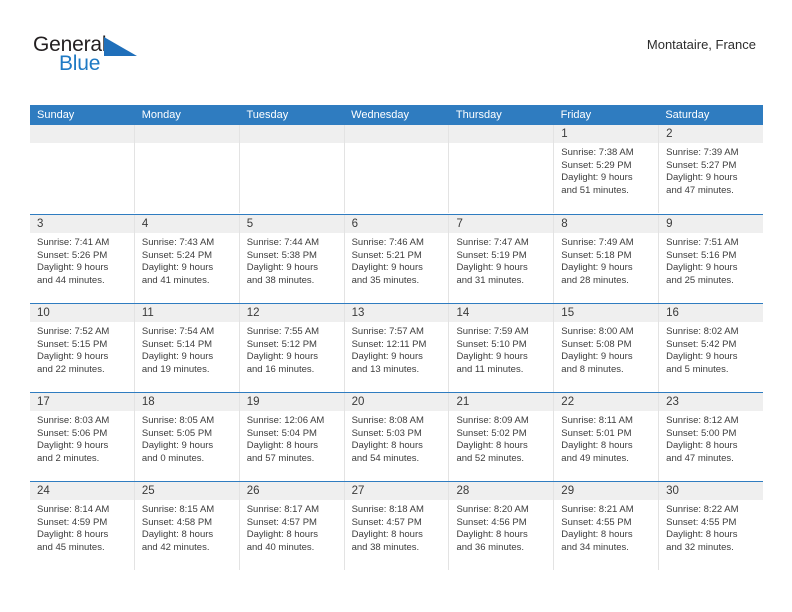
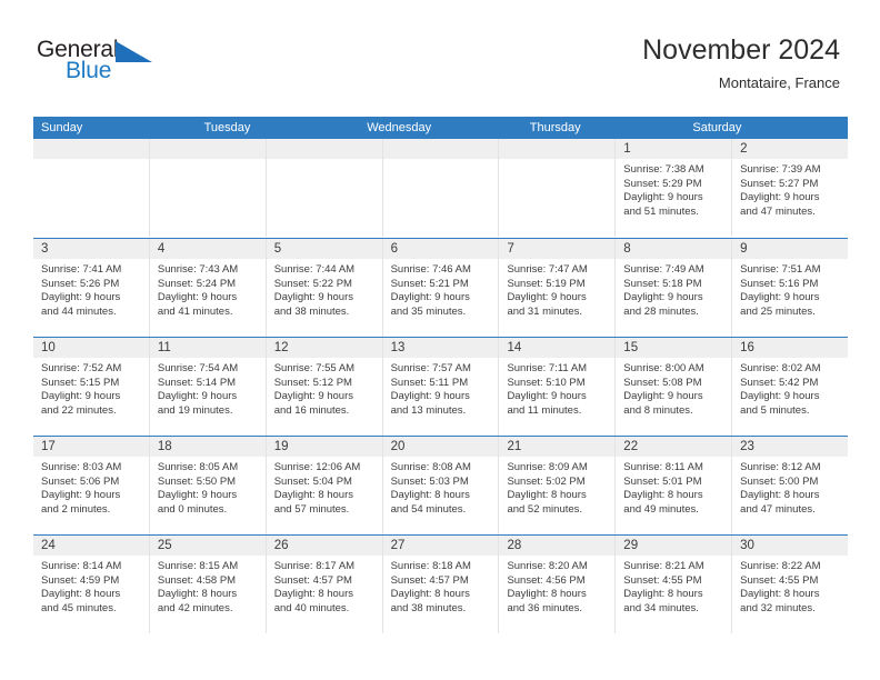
  General
  Blue
+ November 2024
  Montataire, France
  Sunday
- Monday
  Tuesday
  Wednesday
  Thursday
- Friday
  Saturday
  1
  Sunrise: 7:38 AM
  Sunset: 5:29 PM
  Daylight: 9 hours
  and 51 minutes.
  2
  Sunrise: 7:39 AM
  Sunset: 5:27 PM
  Daylight: 9 hours
  and 47 minutes.
  3
  Sunrise: 7:41 AM
  Sunset: 5:26 PM
  Daylight: 9 hours
  and 44 minutes.
  4
  Sunrise: 7:43 AM
  Sunset: 5:24 PM
  Daylight: 9 hours
  and 41 minutes.
  5
  Sunrise: 7:44 AM
- Sunset: 5:38 PM
+ Sunset: 5:22 PM
  Daylight: 9 hours
  and 38 minutes.
  6
  Sunrise: 7:46 AM
  Sunset: 5:21 PM
  Daylight: 9 hours
  and 35 minutes.
  7
  Sunrise: 7:47 AM
  Sunset: 5:19 PM
  Daylight: 9 hours
  and 31 minutes.
  8
  Sunrise: 7:49 AM
  Sunset: 5:18 PM
  Daylight: 9 hours
  and 28 minutes.
  9
  Sunrise: 7:51 AM
  Sunset: 5:16 PM
  Daylight: 9 hours
  and 25 minutes.
  10
  Sunrise: 7:52 AM
  Sunset: 5:15 PM
  Daylight: 9 hours
  and 22 minutes.
  11
  Sunrise: 7:54 AM
  Sunset: 5:14 PM
  Daylight: 9 hours
  and 19 minutes.
  12
  Sunrise: 7:55 AM
  Sunset: 5:12 PM
  Daylight: 9 hours
  and 16 minutes.
  13
  Sunrise: 7:57 AM
- Sunset: 12:11 PM
+ Sunset: 5:11 PM
  Daylight: 9 hours
  and 13 minutes.
  14
- Sunrise: 7:59 AM
+ Sunrise: 7:11 AM
  Sunset: 5:10 PM
  Daylight: 9 hours
  and 11 minutes.
  15
  Sunrise: 8:00 AM
  Sunset: 5:08 PM
  Daylight: 9 hours
  and 8 minutes.
  16
  Sunrise: 8:02 AM
  Sunset: 5:42 PM
  Daylight: 9 hours
  and 5 minutes.
  17
  Sunrise: 8:03 AM
  Sunset: 5:06 PM
  Daylight: 9 hours
  and 2 minutes.
  18
  Sunrise: 8:05 AM
- Sunset: 5:05 PM
+ Sunset: 5:50 PM
  Daylight: 9 hours
  and 0 minutes.
  19
  Sunrise: 12:06 AM
  Sunset: 5:04 PM
  Daylight: 8 hours
  and 57 minutes.
  20
  Sunrise: 8:08 AM
  Sunset: 5:03 PM
  Daylight: 8 hours
  and 54 minutes.
  21
  Sunrise: 8:09 AM
  Sunset: 5:02 PM
  Daylight: 8 hours
  and 52 minutes.
  22
  Sunrise: 8:11 AM
  Sunset: 5:01 PM
  Daylight: 8 hours
  and 49 minutes.
  23
  Sunrise: 8:12 AM
  Sunset: 5:00 PM
  Daylight: 8 hours
  and 47 minutes.
  24
  Sunrise: 8:14 AM
  Sunset: 4:59 PM
  Daylight: 8 hours
  and 45 minutes.
  25
  Sunrise: 8:15 AM
  Sunset: 4:58 PM
  Daylight: 8 hours
  and 42 minutes.
  26
  Sunrise: 8:17 AM
  Sunset: 4:57 PM
  Daylight: 8 hours
  and 40 minutes.
  27
  Sunrise: 8:18 AM
  Sunset: 4:57 PM
  Daylight: 8 hours
  and 38 minutes.
  28
  Sunrise: 8:20 AM
  Sunset: 4:56 PM
  Daylight: 8 hours
  and 36 minutes.
  29
  Sunrise: 8:21 AM
  Sunset: 4:55 PM
  Daylight: 8 hours
  and 34 minutes.
  30
  Sunrise: 8:22 AM
  Sunset: 4:55 PM
  Daylight: 8 hours
  and 32 minutes.
